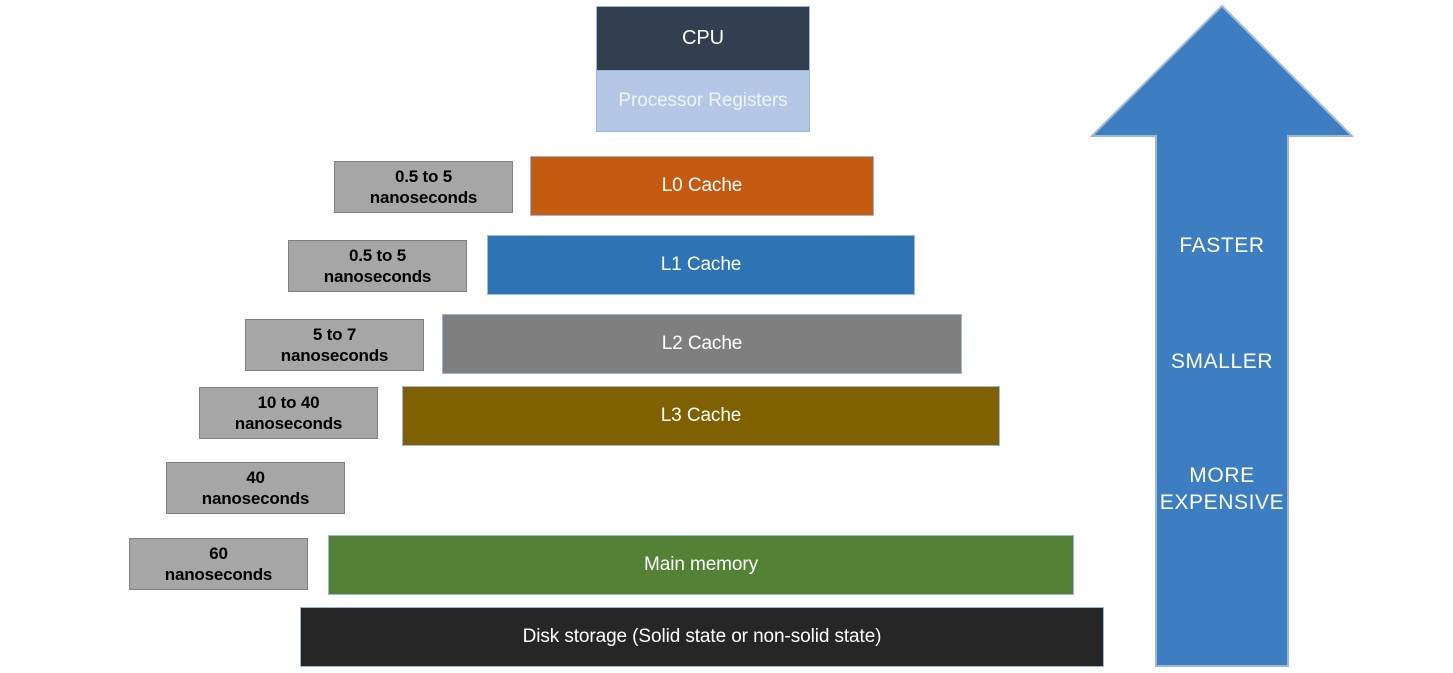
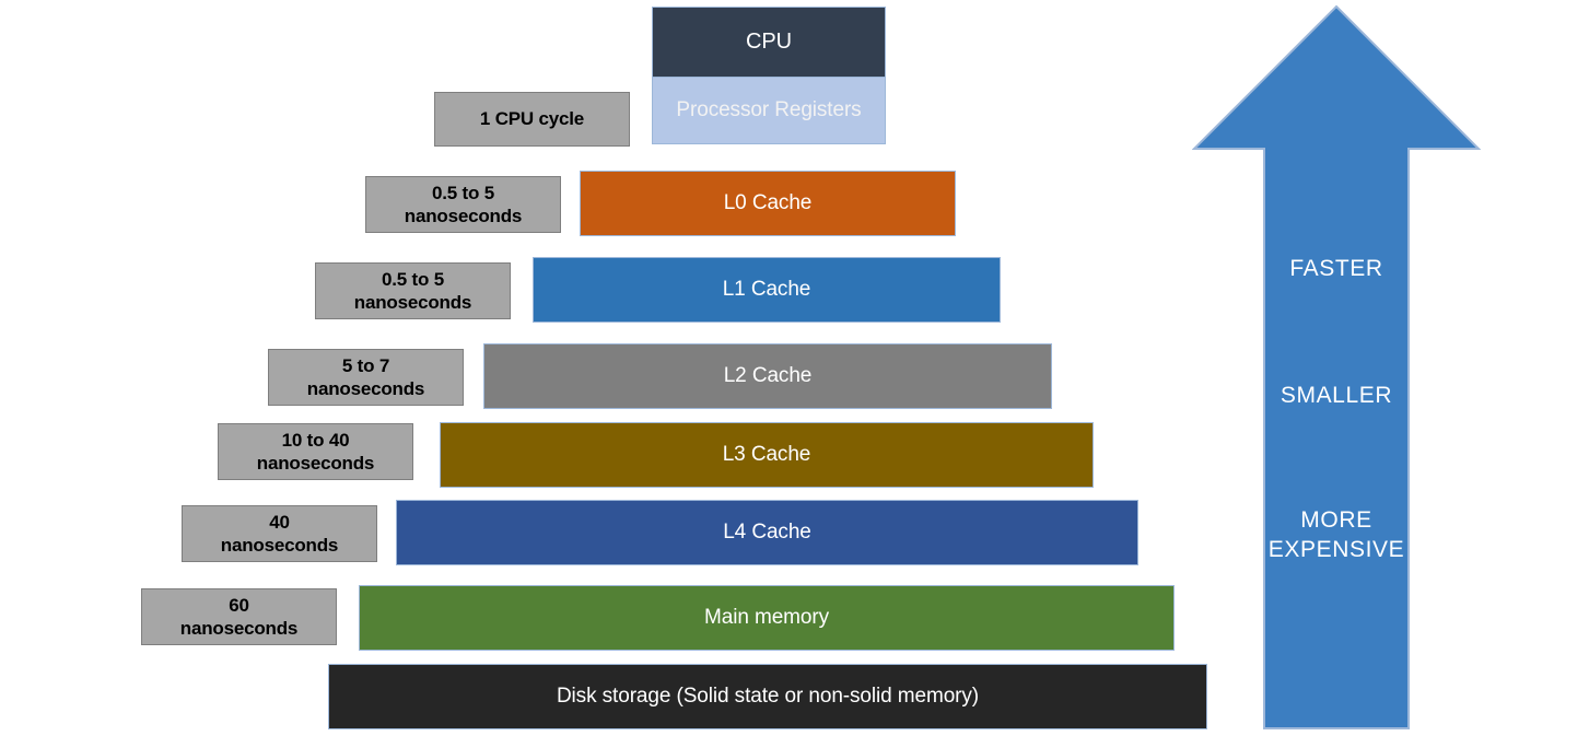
  CPU
  Processor Registers
  L0 Cache
  L1 Cache
  L2 Cache
  L3 Cache
+ L4 Cache
  Main memory
- Disk storage (Solid state or non-solid state)
+ Disk storage (Solid state or non-solid memory)
+ 1 CPU cycle
  0.5 to 5
  nanoseconds
  0.5 to 5
  nanoseconds
  5 to 7
  nanoseconds
  10 to 40
  nanoseconds
  40
  nanoseconds
  60
  nanoseconds
  FASTER
  SMALLER
  MORE
  EXPENSIVE
